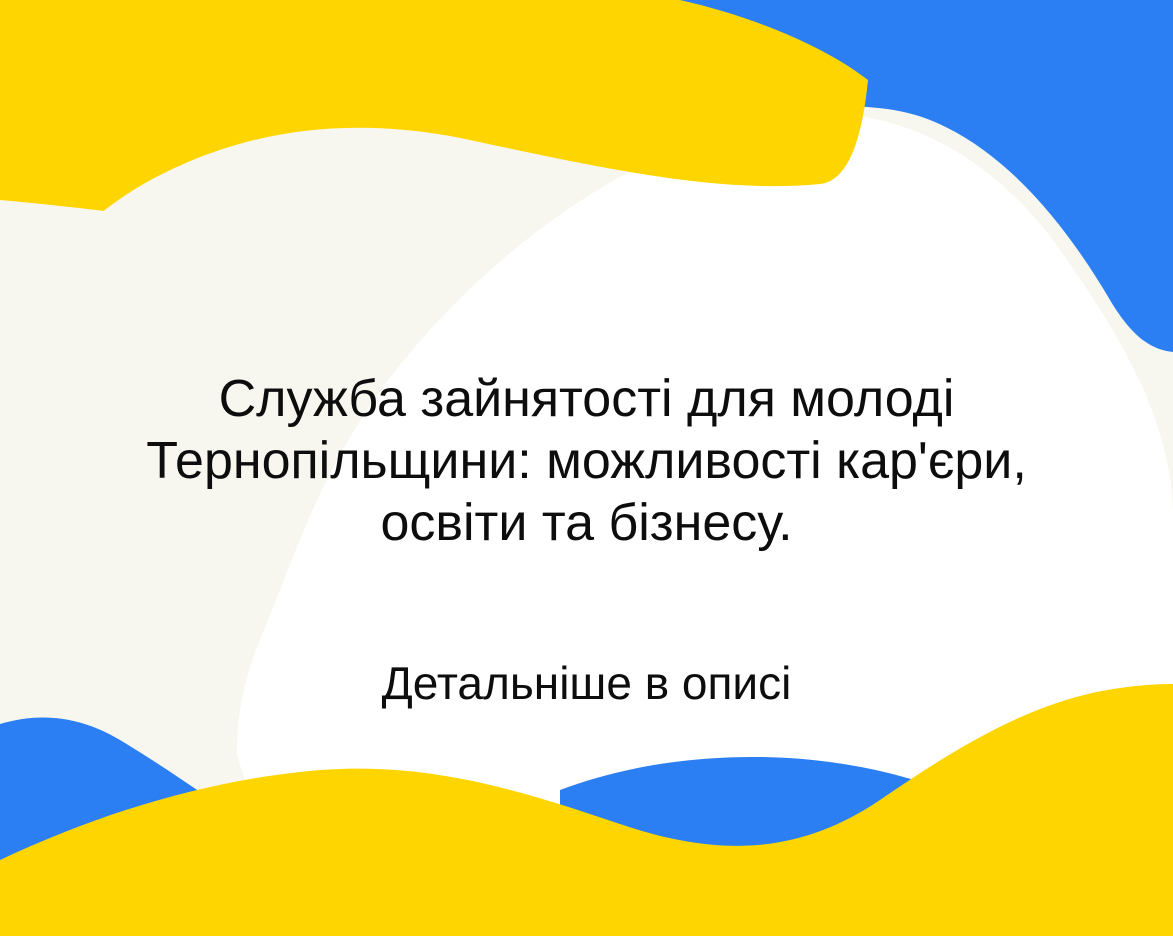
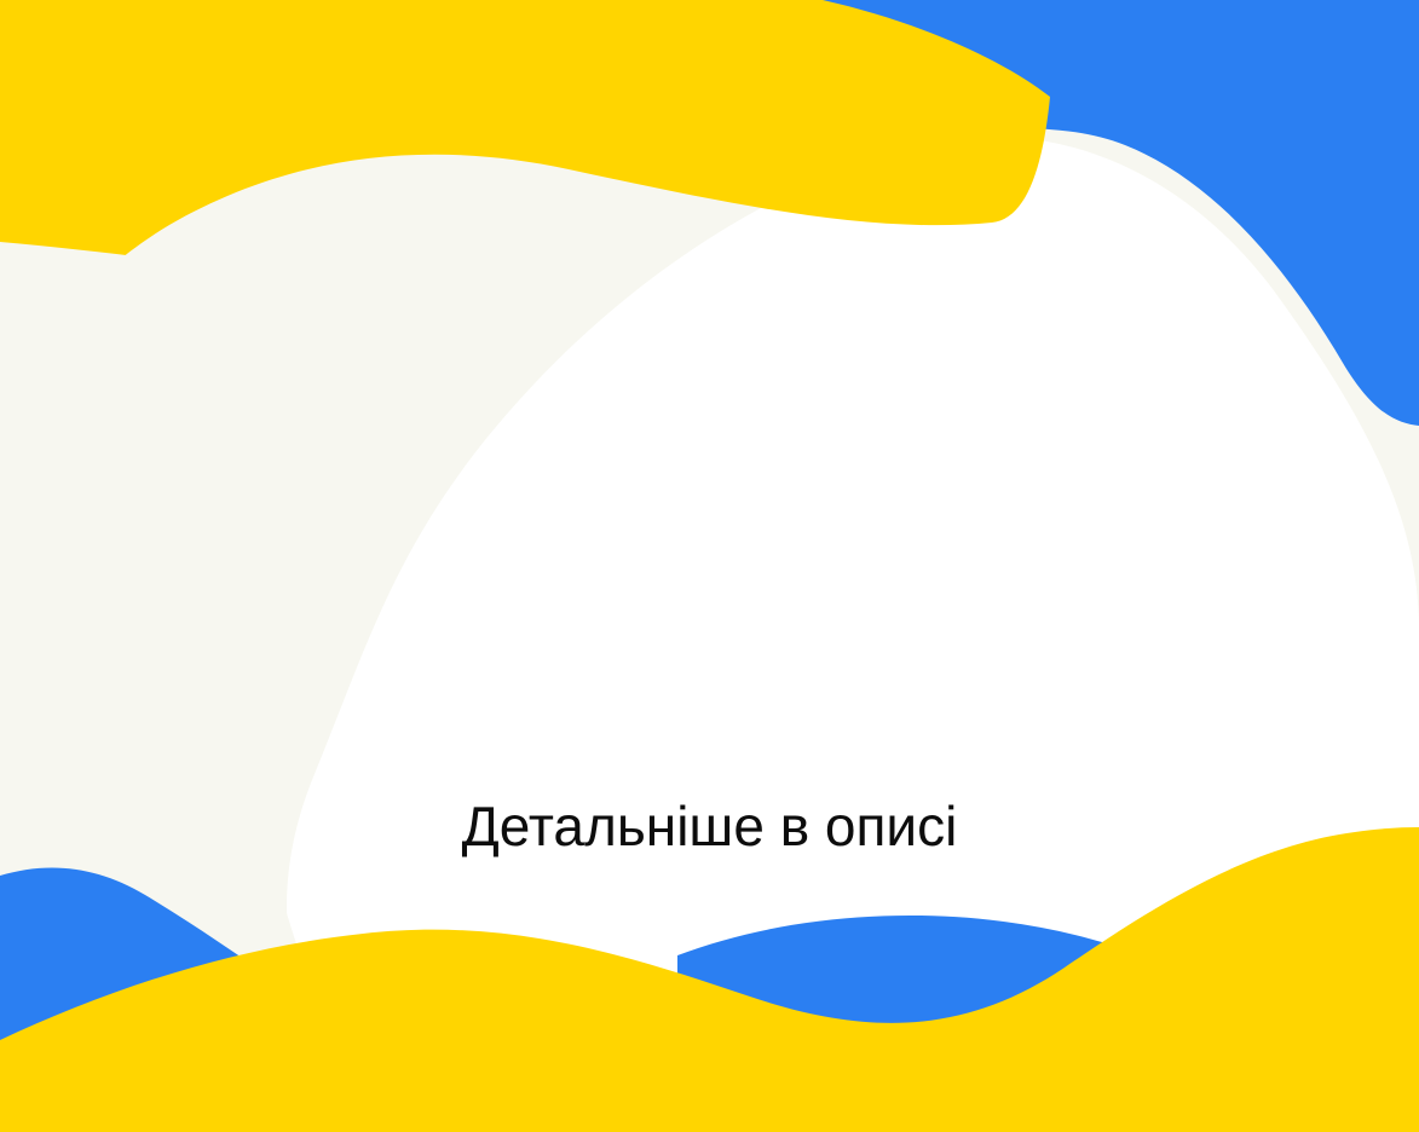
- Служба зайнятості для молоді
- Тернопільщини: можливості кар'єри,
- освіти та бізнесу.
  Детальніше в описі
